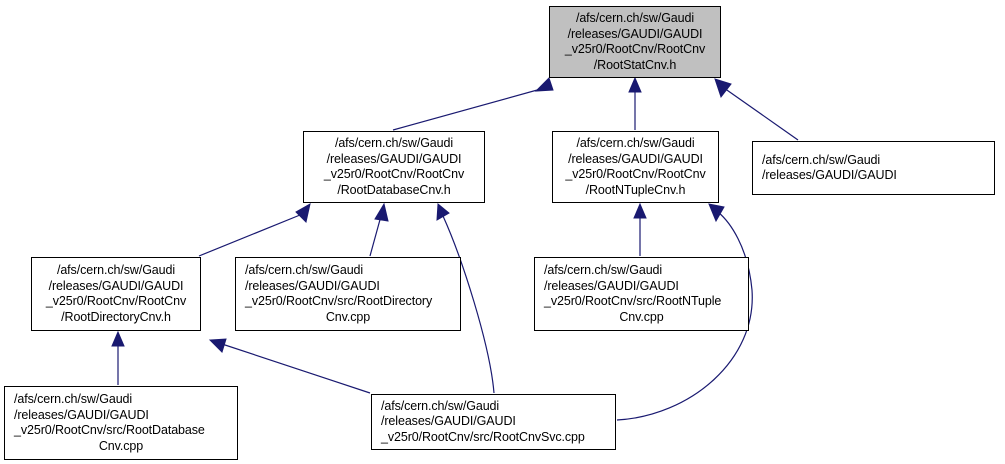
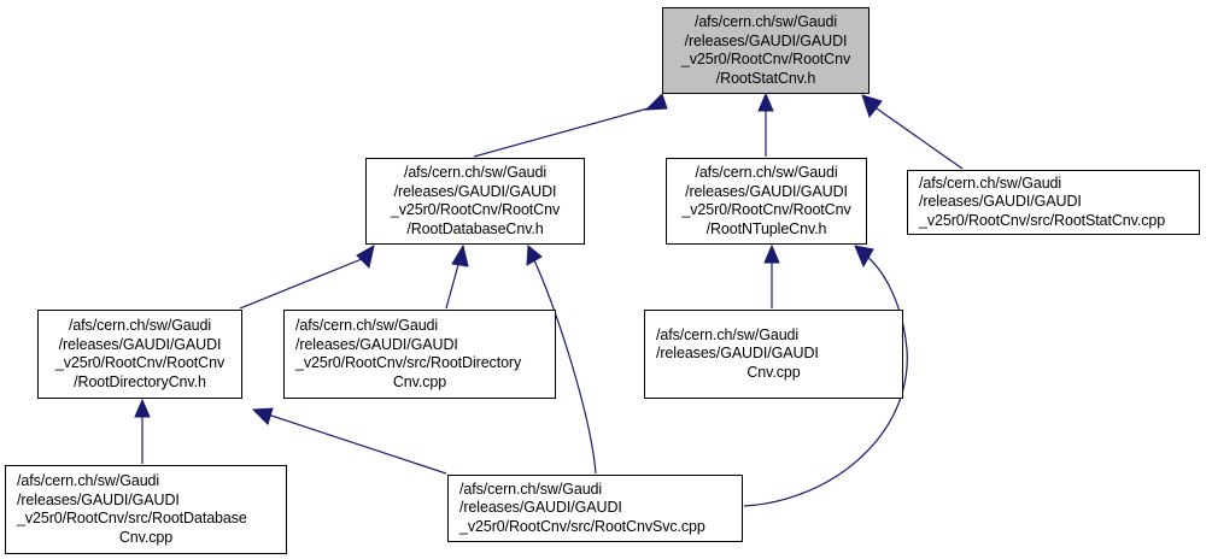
  /afs/cern.ch/sw/Gaudi
  /releases/GAUDI/GAUDI
  _v25r0/RootCnv/RootCnv
  /RootStatCnv.h
  /afs/cern.ch/sw/Gaudi
  /releases/GAUDI/GAUDI
  _v25r0/RootCnv/RootCnv
  /RootDatabaseCnv.h
  /afs/cern.ch/sw/Gaudi
  /releases/GAUDI/GAUDI
  _v25r0/RootCnv/RootCnv
  /RootNTupleCnv.h
  /afs/cern.ch/sw/Gaudi
  /releases/GAUDI/GAUDI
+ _v25r0/RootCnv/src/RootStatCnv.cpp
  /afs/cern.ch/sw/Gaudi
  /releases/GAUDI/GAUDI
  _v25r0/RootCnv/RootCnv
  /RootDirectoryCnv.h
  /afs/cern.ch/sw/Gaudi
  /releases/GAUDI/GAUDI
  _v25r0/RootCnv/src/RootDirectory
  Cnv.cpp
  /afs/cern.ch/sw/Gaudi
  /releases/GAUDI/GAUDI
- _v25r0/RootCnv/src/RootNTuple
  Cnv.cpp
  /afs/cern.ch/sw/Gaudi
  /releases/GAUDI/GAUDI
  _v25r0/RootCnv/src/RootDatabase
  Cnv.cpp
  /afs/cern.ch/sw/Gaudi
  /releases/GAUDI/GAUDI
  _v25r0/RootCnv/src/RootCnvSvc.cpp
